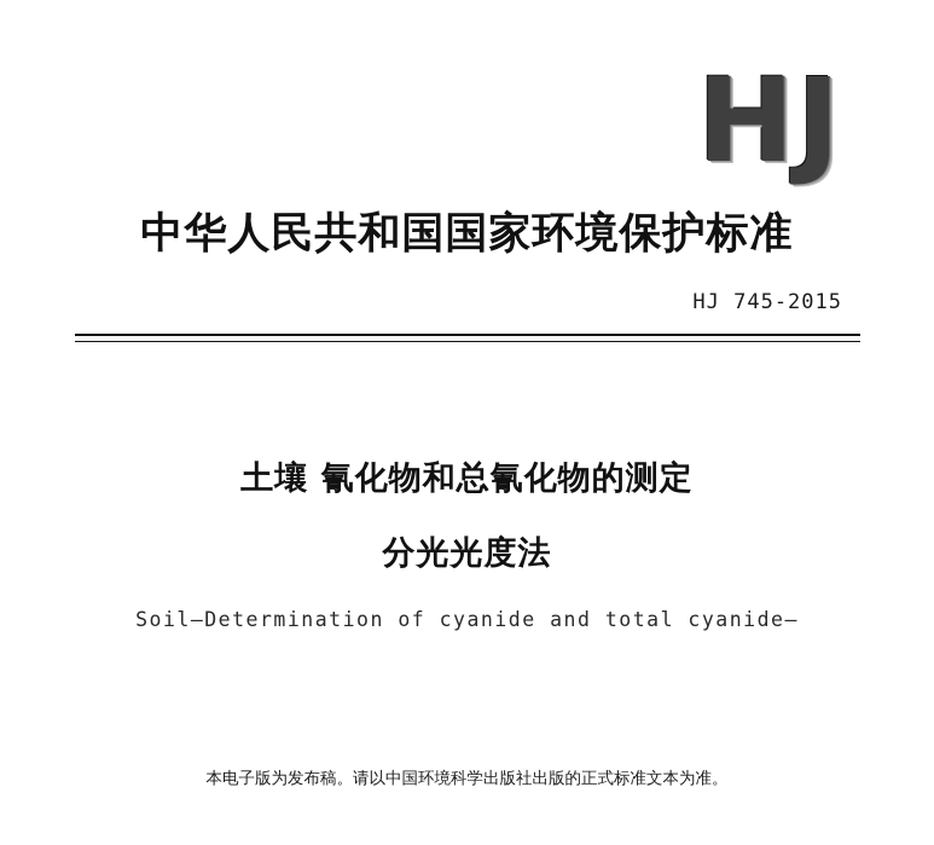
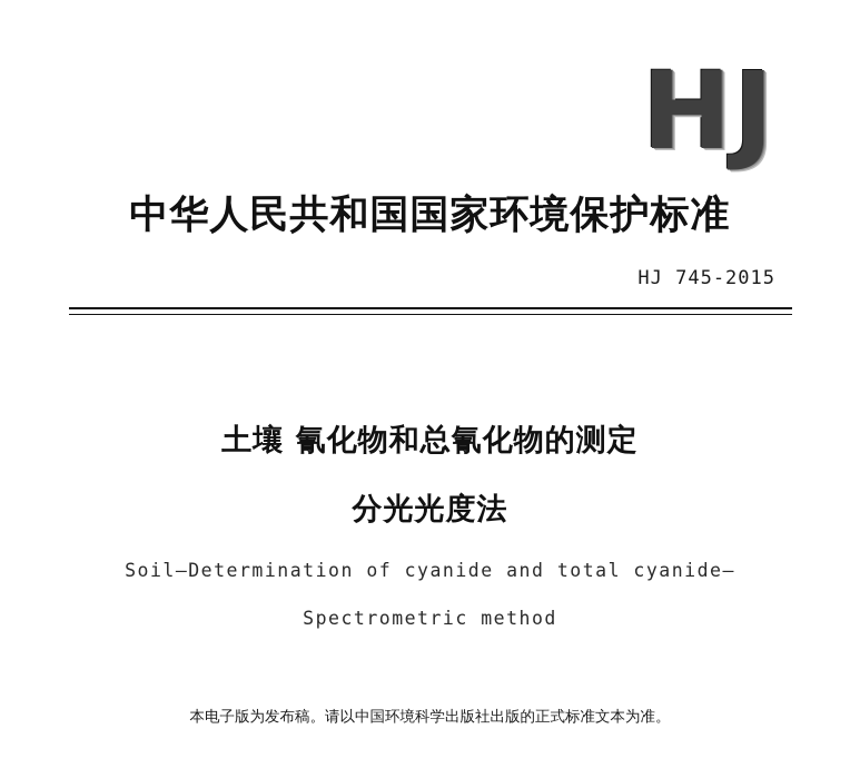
  HJ
  中华人民共和国国家环境保护标准
  HJ 745-2015
  土壤 氰化物和总氰化物的测定
  分光光度法
  Soil—Determination of cyanide and total cyanide—
+ Spectrometric method
  本电子版为发布稿。请以中国环境科学出版社出版的正式标准文本为准。
